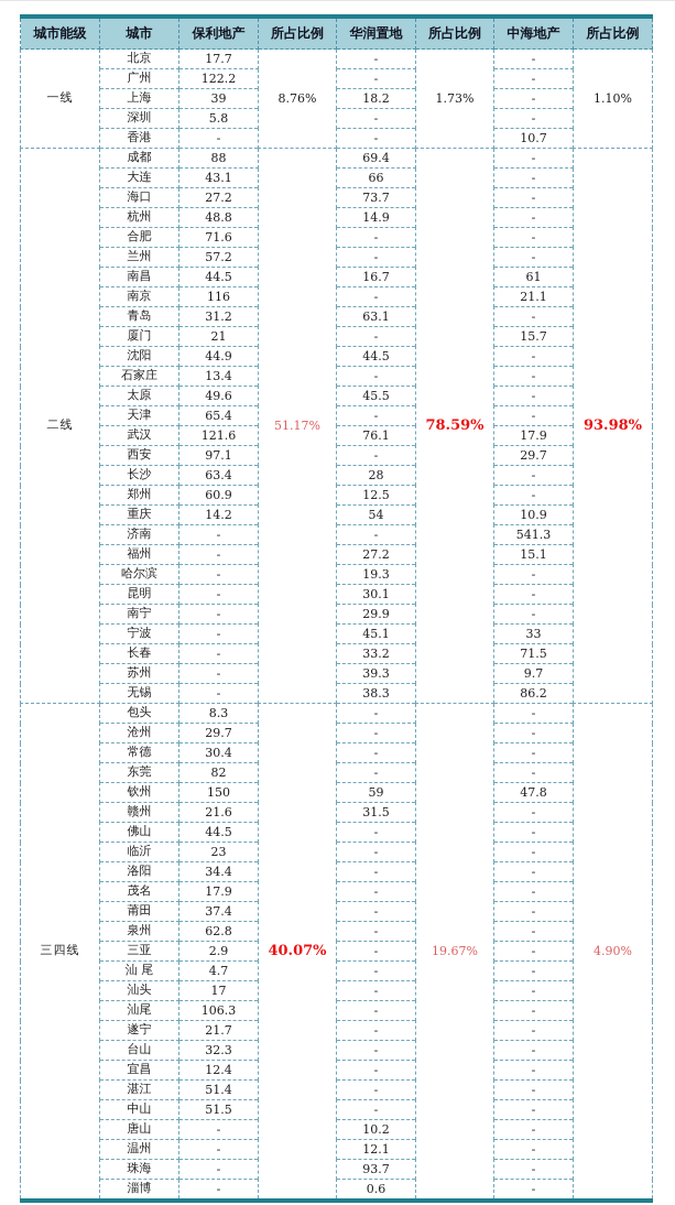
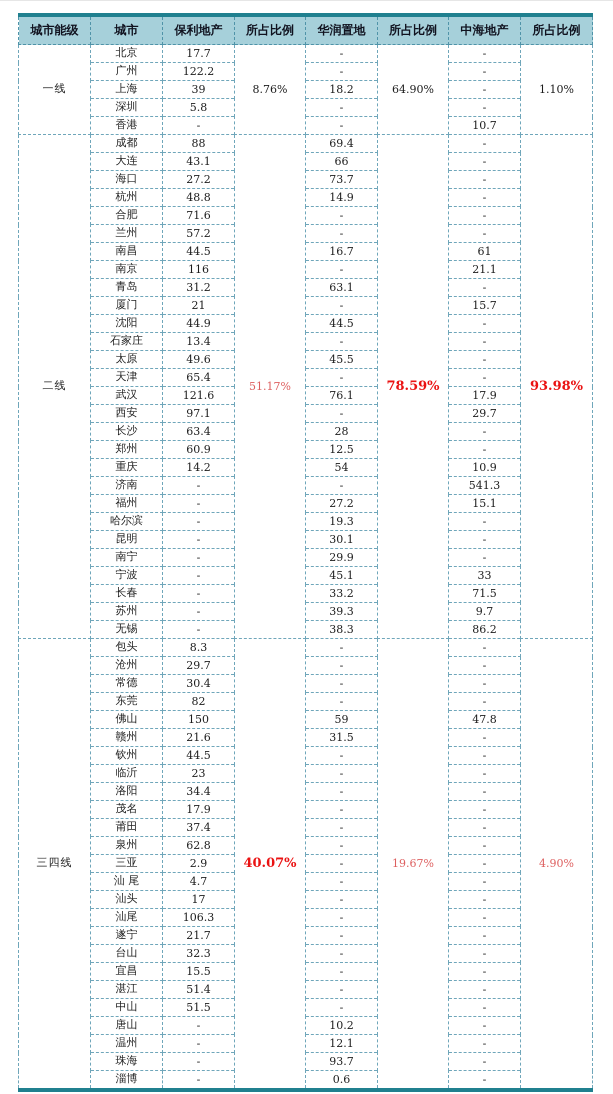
  城市能级	城市	保利地产	所占比例	华润置地	所占比例	中海地产	所占比例
- 一线	北京	17.7	8.76%	-	1.73%	-	1.10%
+ 一线	北京	17.7	8.76%	-	64.90%	-	1.10%
  广州	122.2	-	-
  上海	39	18.2	-
  深圳	5.8	-	-
  香港	-	-	10.7
  二线	成都	88	51.17%	69.4	78.59%	-	93.98%
  大连	43.1	66	-
  海口	27.2	73.7	-
  杭州	48.8	14.9	-
  合肥	71.6	-	-
  兰州	57.2	-	-
  南昌	44.5	16.7	61
  南京	116	-	21.1
  青岛	31.2	63.1	-
  厦门	21	-	15.7
  沈阳	44.9	44.5	-
  石家庄	13.4	-	-
  太原	49.6	45.5	-
  天津	65.4	-	-
  武汉	121.6	76.1	17.9
  西安	97.1	-	29.7
  长沙	63.4	28	-
  郑州	60.9	12.5	-
  重庆	14.2	54	10.9
  济南	-	-	541.3
  福州	-	27.2	15.1
  哈尔滨	-	19.3	-
  昆明	-	30.1	-
  南宁	-	29.9	-
  宁波	-	45.1	33
  长春	-	33.2	71.5
  苏州	-	39.3	9.7
  无锡	-	38.3	86.2
  三四线	包头	8.3	40.07%	-	19.67%	-	4.90%
  沧州	29.7	-	-
  常德	30.4	-	-
  东莞	82	-	-
- 钦州	150	59	47.8
+ 佛山	150	59	47.8
  赣州	21.6	31.5	-
- 佛山	44.5	-	-
+ 钦州	44.5	-	-
  临沂	23	-	-
  洛阳	34.4	-	-
  茂名	17.9	-	-
  莆田	37.4	-	-
  泉州	62.8	-	-
  三亚	2.9	-	-
  汕 尾	4.7	-	-
  汕头	17	-	-
  汕尾	106.3	-	-
  遂宁	21.7	-	-
  台山	32.3	-	-
- 宜昌	12.4	-	-
+ 宜昌	15.5	-	-
  湛江	51.4	-	-
  中山	51.5	-	-
  唐山	-	10.2	-
  温州	-	12.1	-
  珠海	-	93.7	-
  淄博	-	0.6	-
